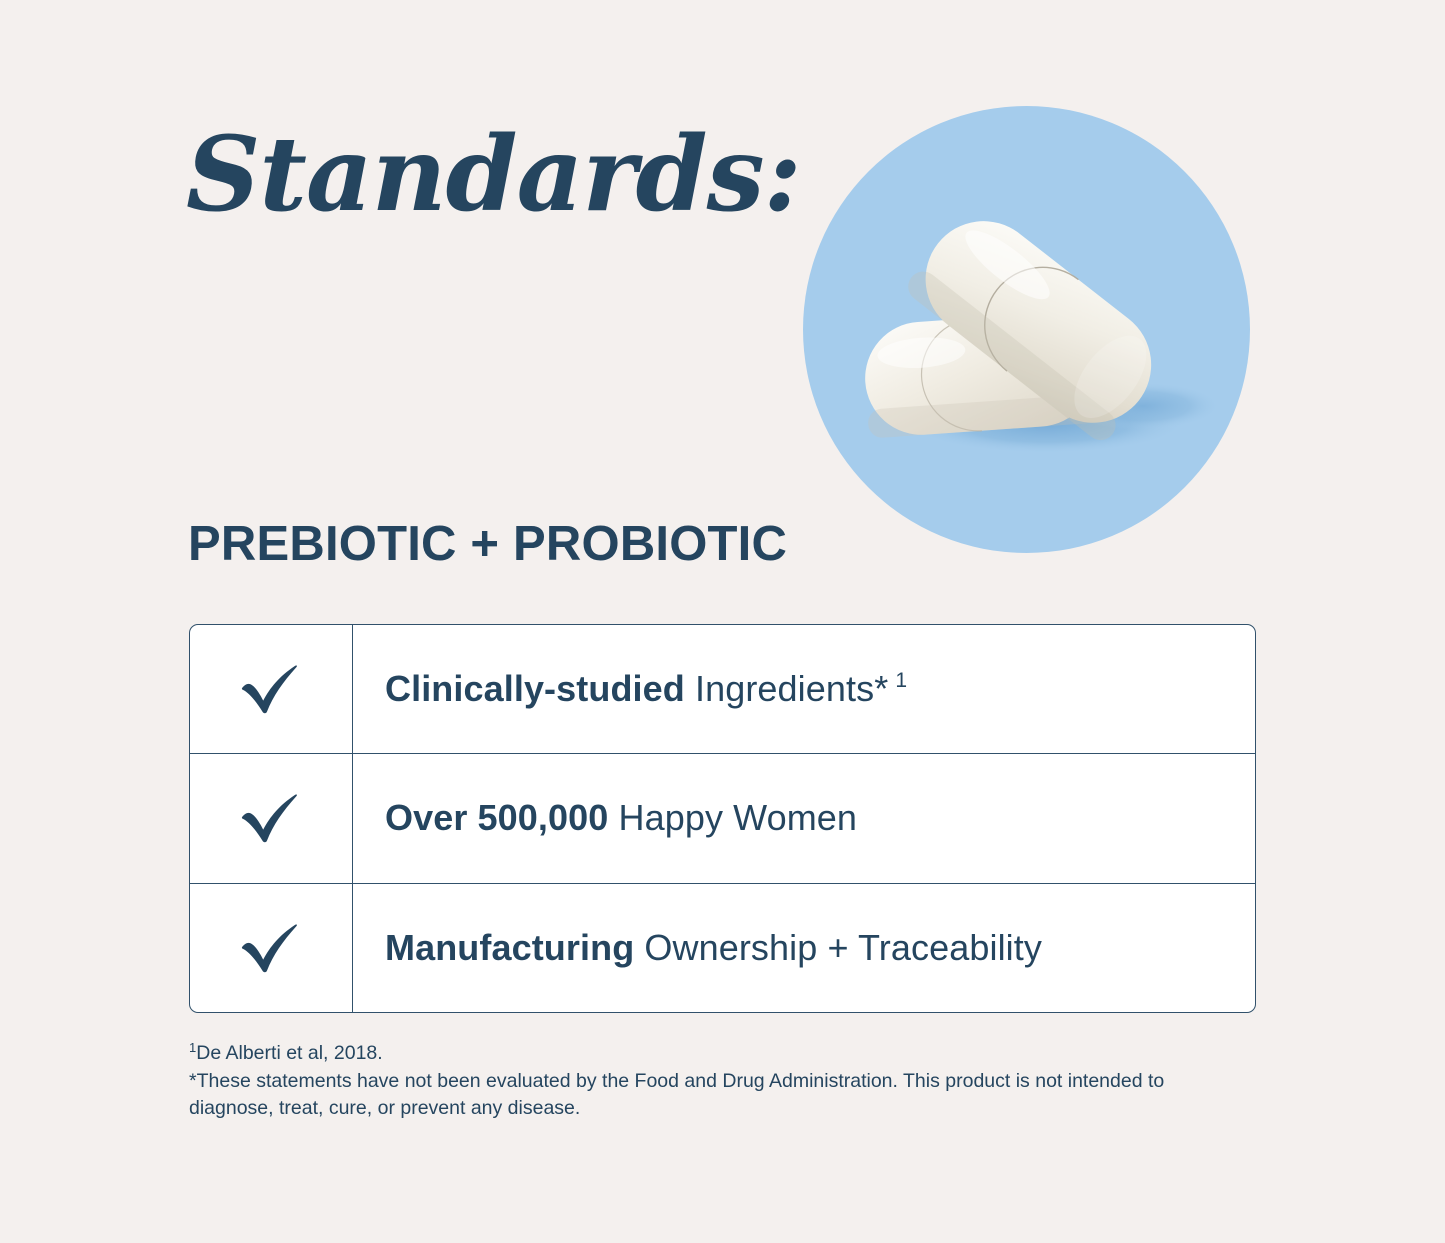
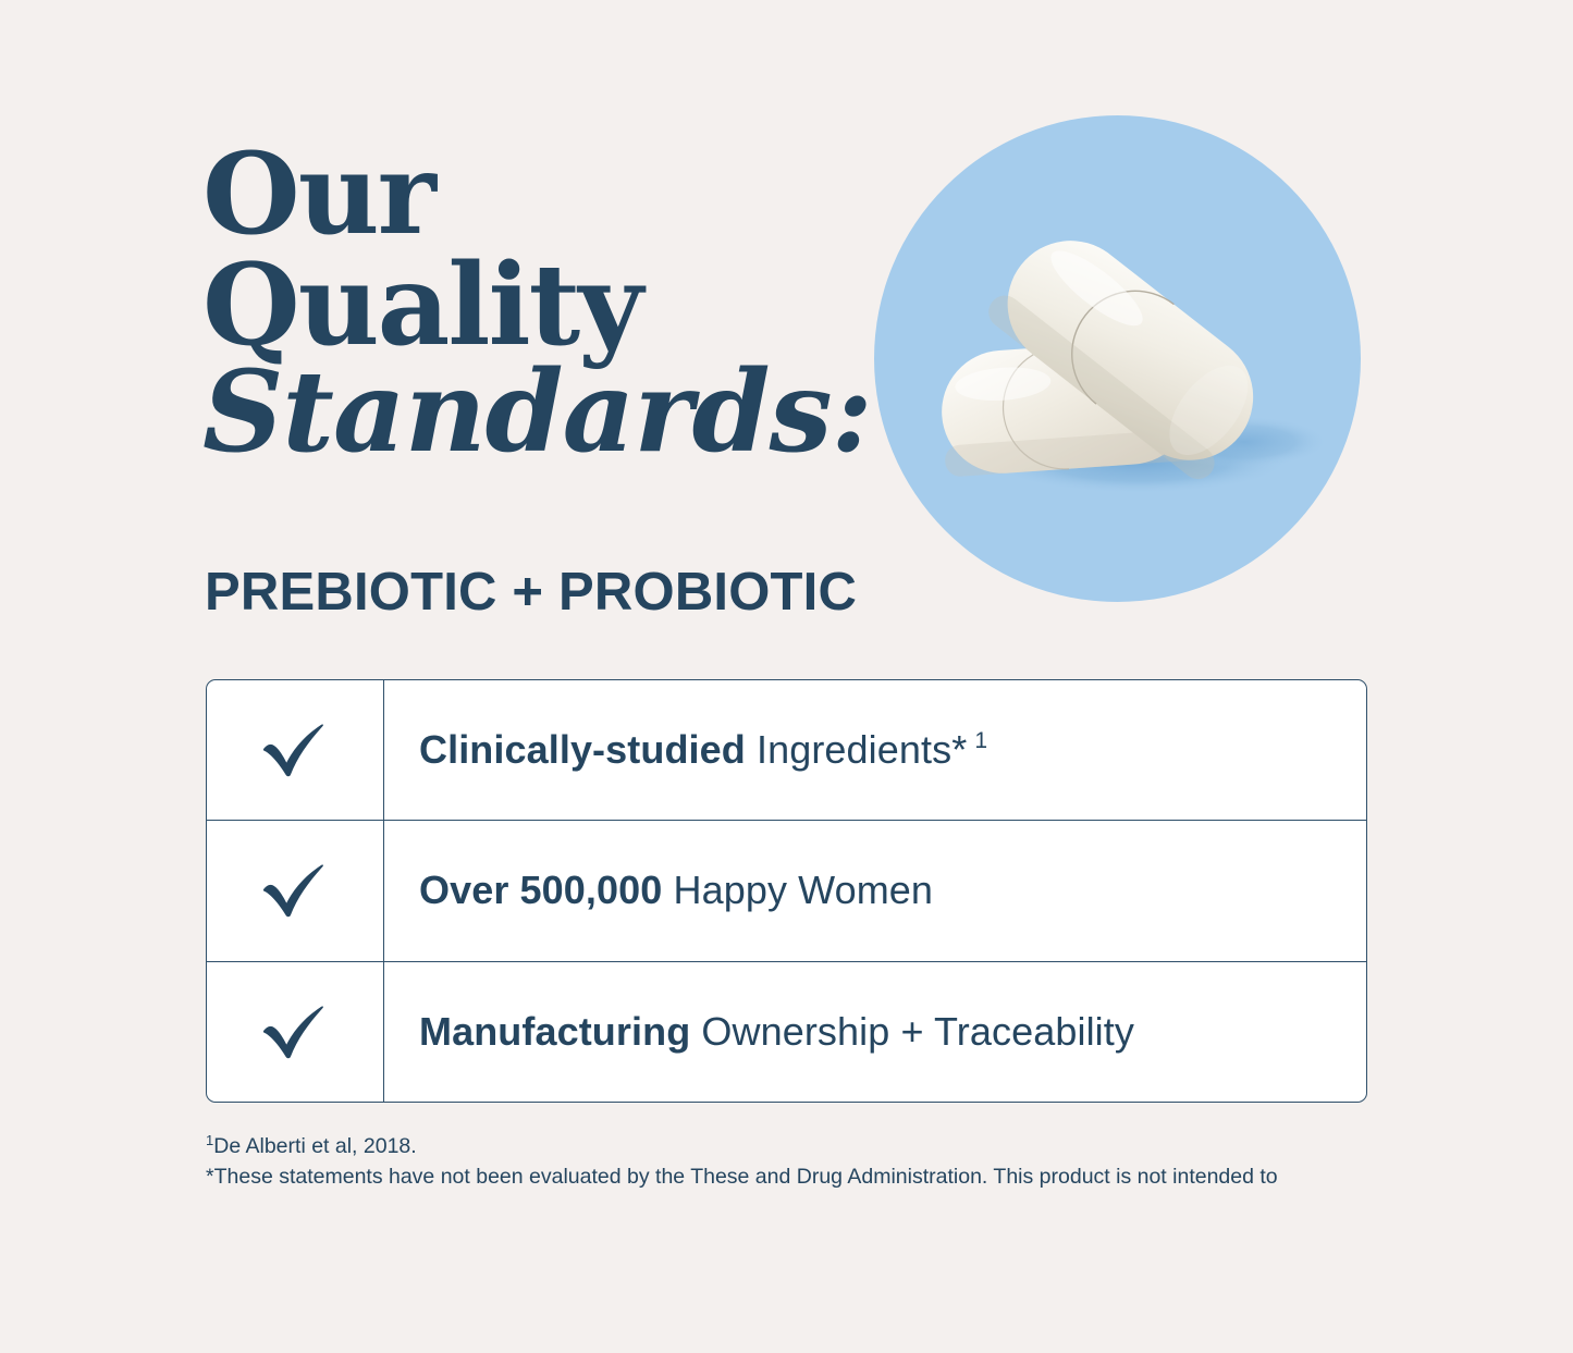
+ Our Quality
  Standards:
  PREBIOTIC + PROBIOTIC
  Clinically-studied Ingredients* 1
  Over 500,000 Happy Women
  Manufacturing Ownership + Traceability
  1De Alberti et al, 2018.
- *These statements have not been evaluated by the Food and Drug Administration. This product is not intended to
+ *These statements have not been evaluated by the These and Drug Administration. This product is not intended to
- diagnose, treat, cure, or prevent any disease.
